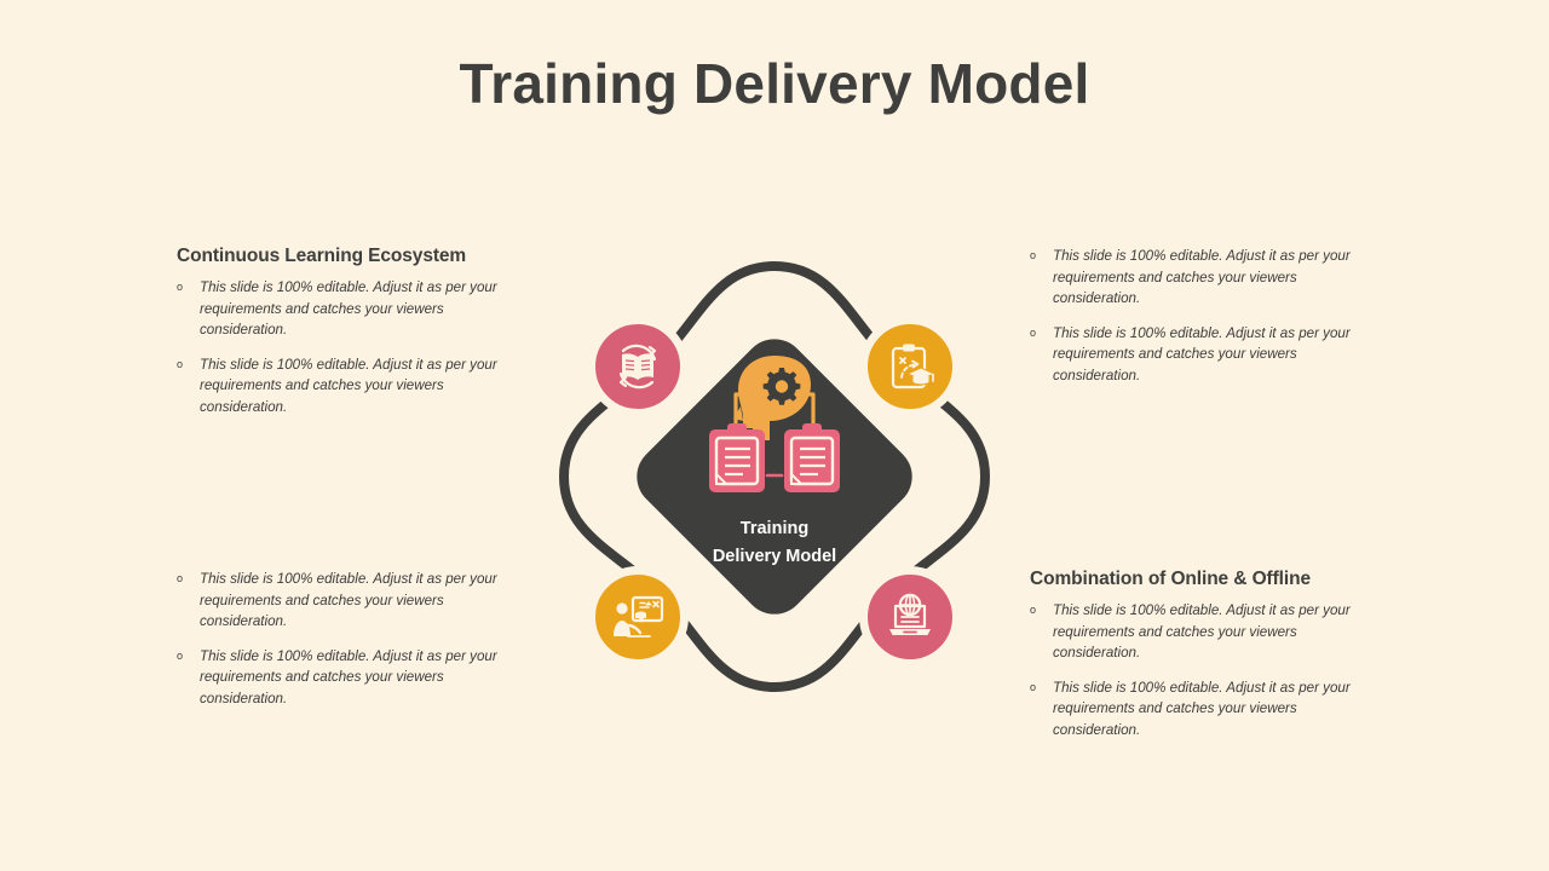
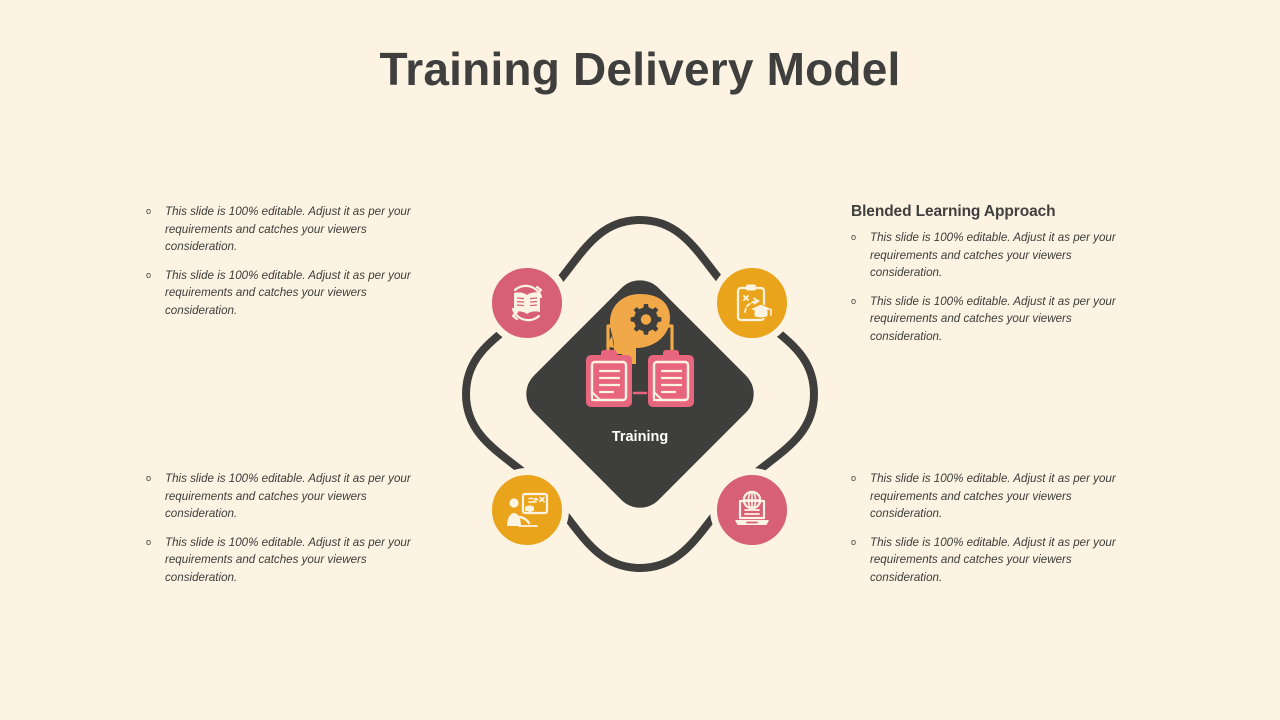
  Training Delivery Model
- Continuous Learning Ecosystem
  o
  This slide is 100% editable. Adjust it as per your requirements and catches your viewers consideration.
  o
  This slide is 100% editable. Adjust it as per your requirements and catches your viewers consideration.
+ Blended Learning Approach
  o
  This slide is 100% editable. Adjust it as per your requirements and catches your viewers consideration.
  o
  This slide is 100% editable. Adjust it as per your requirements and catches your viewers consideration.
  o
  This slide is 100% editable. Adjust it as per your requirements and catches your viewers consideration.
  o
  This slide is 100% editable. Adjust it as per your requirements and catches your viewers consideration.
- Combination of Online & Offline
  o
  This slide is 100% editable. Adjust it as per your requirements and catches your viewers consideration.
  o
  This slide is 100% editable. Adjust it as per your requirements and catches your viewers consideration.
  Training
- Delivery Model
